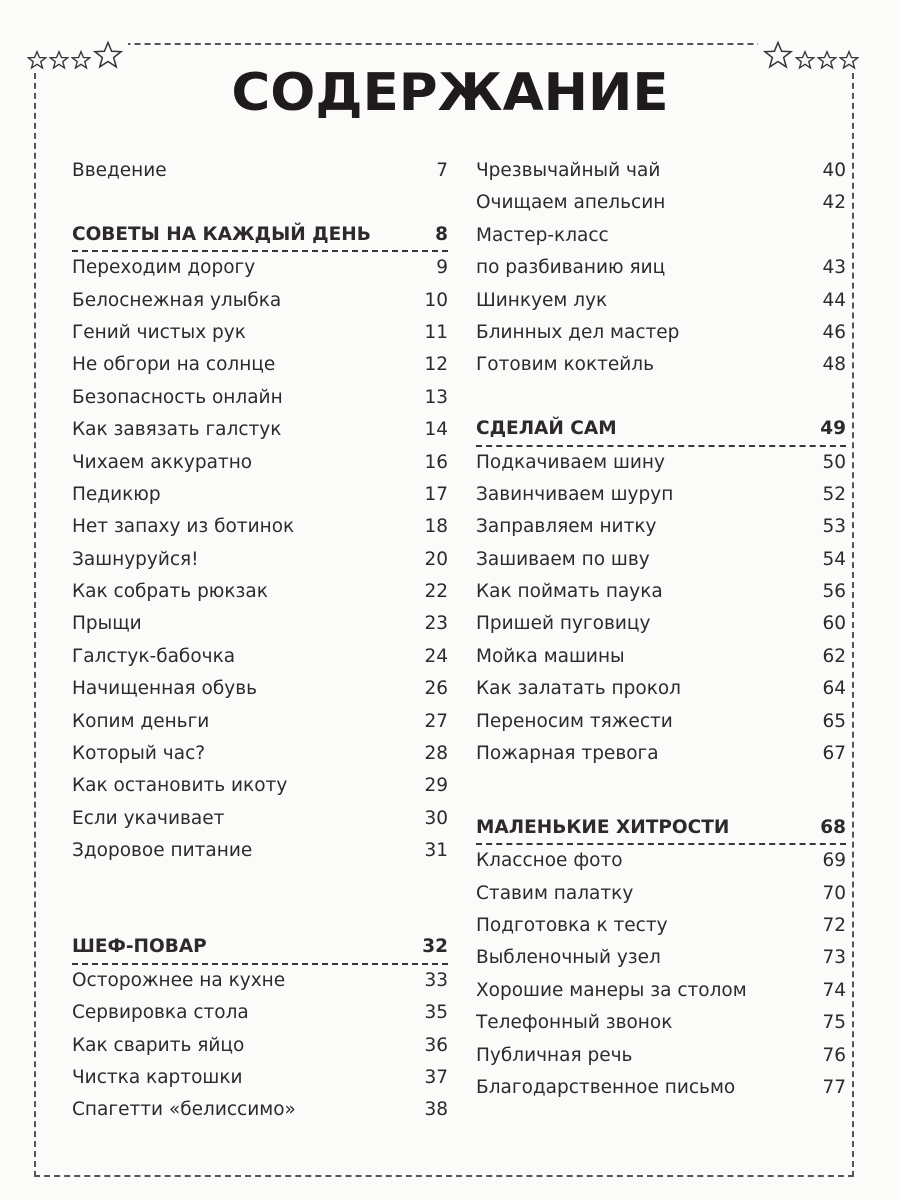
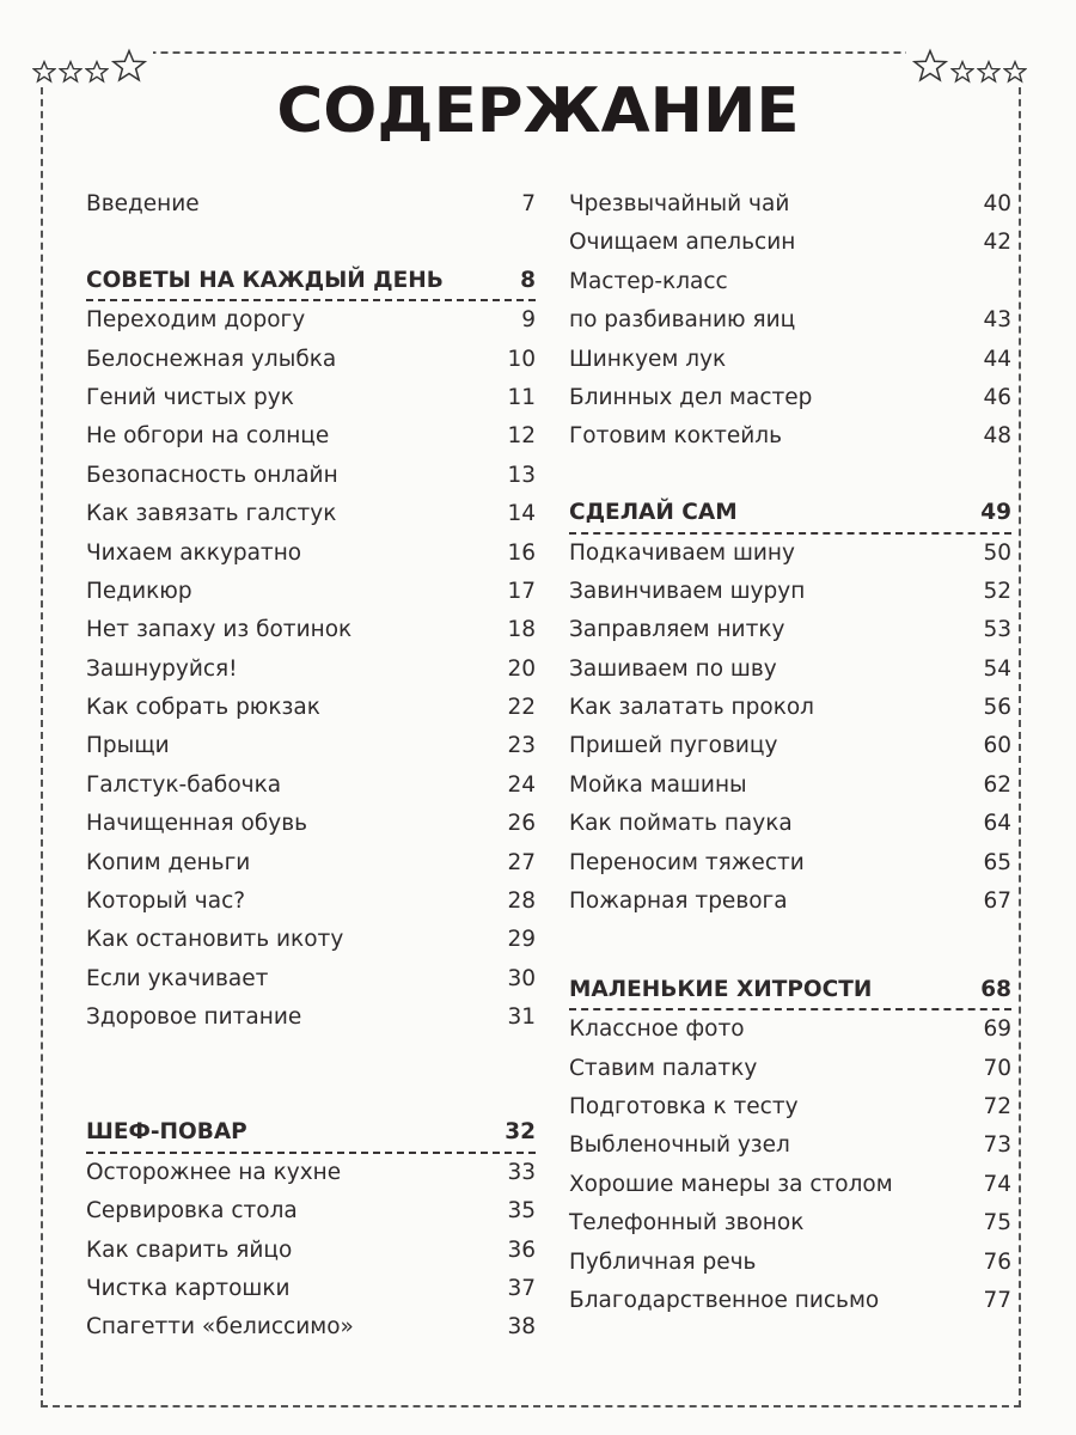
  СОДЕРЖАНИЕ
  Введение
  7
  СОВЕТЫ НА КАЖДЫЙ ДЕНЬ
  8
  Переходим дорогу
  9
  Белоснежная улыбка
  10
  Гений чистых рук
  11
  Не обгори на солнце
  12
  Безопасность онлайн
  13
  Как завязать галстук
  14
  Чихаем аккуратно
  16
  Педикюр
  17
  Нет запаху из ботинок
  18
  Зашнуруйся!
  20
  Как собрать рюкзак
  22
  Прыщи
  23
  Галстук-бабочка
  24
  Начищенная обувь
  26
  Копим деньги
  27
  Который час?
  28
  Как остановить икоту
  29
  Если укачивает
  30
  Здоровое питание
  31
  ШЕФ-ПОВАР
  32
  Осторожнее на кухне
  33
  Сервировка стола
  35
  Как сварить яйцо
  36
  Чистка картошки
  37
  Спагетти «белиссимо»
  38
  Чрезвычайный чай
  40
  Очищаем апельсин
  42
  Мастер-класс
  по разбиванию яиц
  43
  Шинкуем лук
  44
  Блинных дел мастер
  46
  Готовим коктейль
  48
  СДЕЛАЙ САМ
  49
  Подкачиваем шину
  50
  Завинчиваем шуруп
  52
  Заправляем нитку
  53
  Зашиваем по шву
  54
- Как поймать паука
+ Как залатать прокол
  56
  Пришей пуговицу
  60
  Мойка машины
  62
- Как залатать прокол
+ Как поймать паука
  64
  Переносим тяжести
  65
  Пожарная тревога
  67
  МАЛЕНЬКИЕ ХИТРОСТИ
  68
  Классное фото
  69
  Ставим палатку
  70
  Подготовка к тесту
  72
  Выбленочный узел
  73
  Хорошие манеры за столом
  74
  Телефонный звонок
  75
  Публичная речь
  76
  Благодарственное письмо
  77
